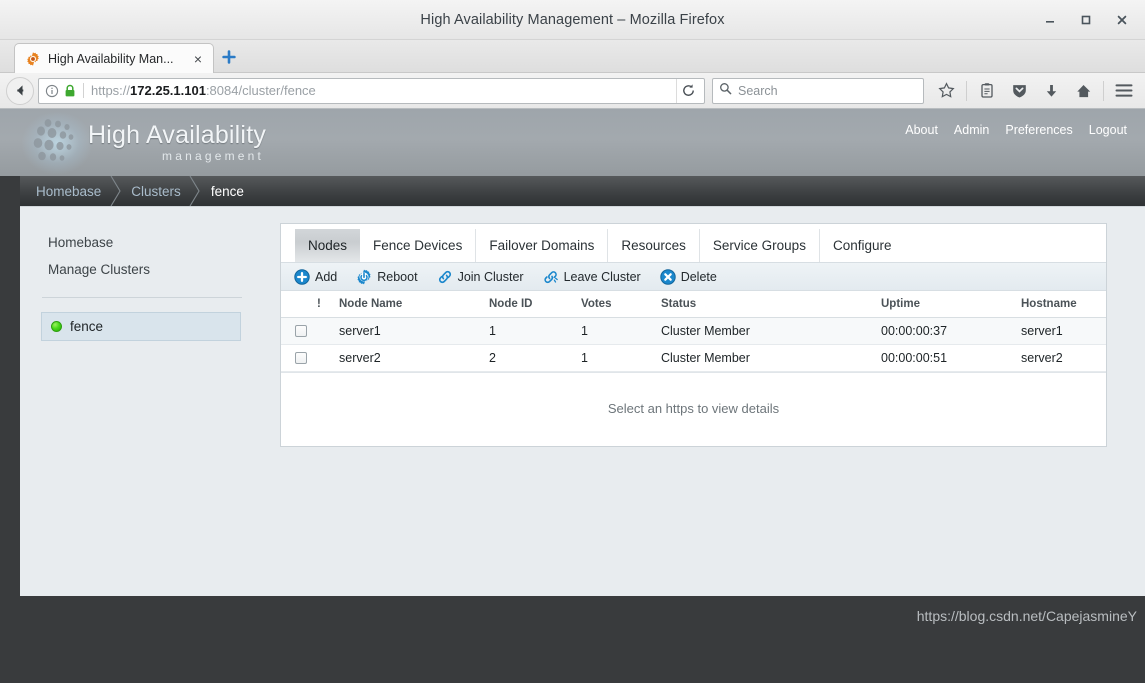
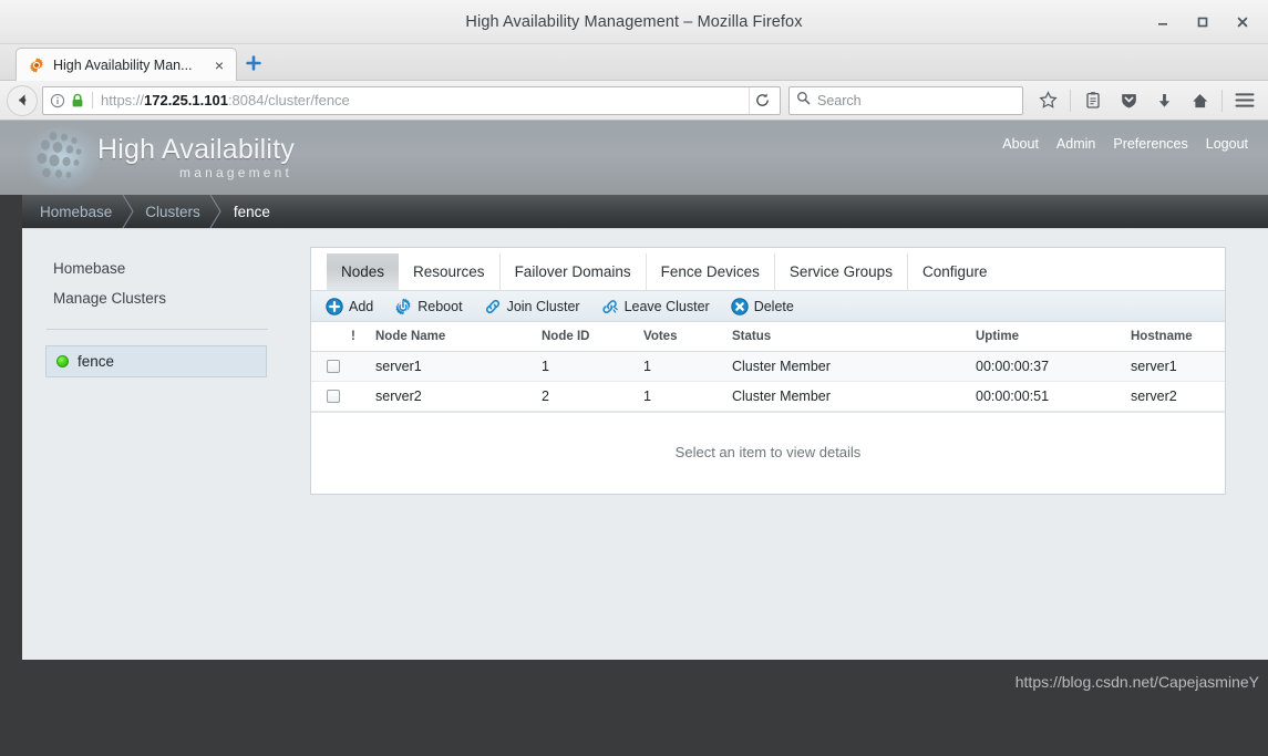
  High Availability Management – Mozilla Firefox
  High Availability Man...
  ×
  https://172.25.1.101:8084/cluster/fence
  Search
  High Availability
  management
  About
  Admin
  Preferences
  Logout
  Homebase
  Clusters
  fence
  Homebase
  Manage Clusters
  fence
  Nodes
- Fence Devices
+ Resources
  Failover Domains
- Resources
+ Fence Devices
  Service Groups
  Configure
  Add
  Reboot
  Join Cluster
  Leave Cluster
  Delete
  	!	Node Name	Node ID	Votes	Status	Uptime	Hostname
  		server1	1	1	Cluster Member	00:00:00:37	server1
  		server2	2	1	Cluster Member	00:00:00:51	server2
- Select an https to view details
+ Select an item to view details
  https://blog.csdn.net/CapejasmineY
